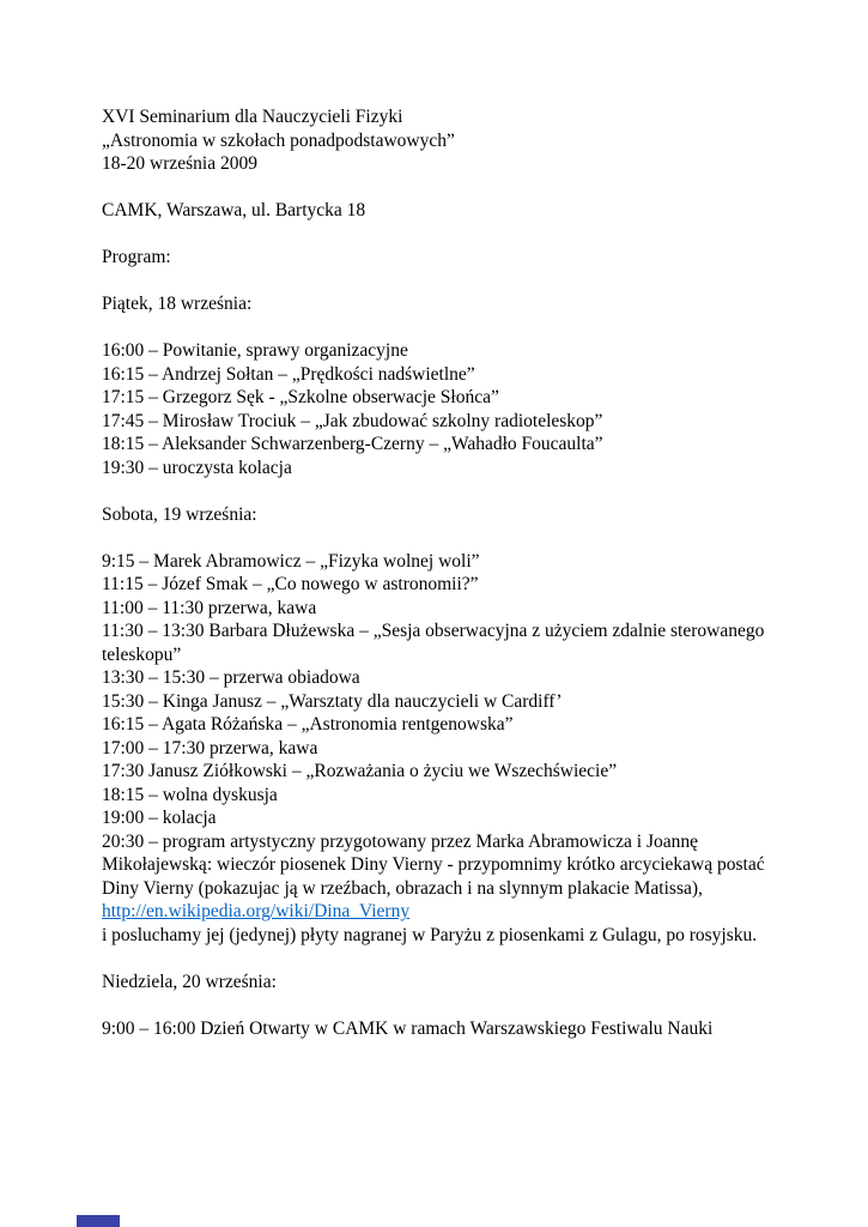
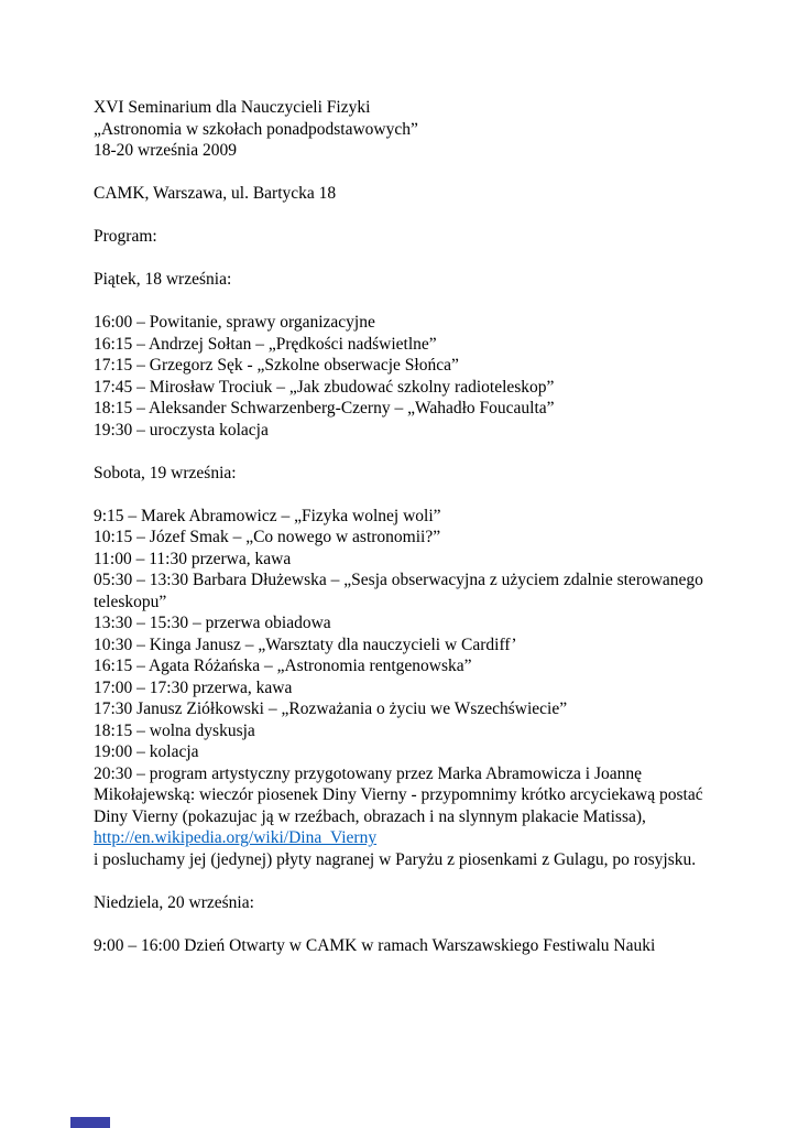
  XVI Seminarium dla Nauczycieli Fizyki
  „Astronomia w szkołach ponadpodstawowych”
  18-20 września 2009
  CAMK, Warszawa, ul. Bartycka 18
  Program:
  Piątek, 18 września:
  16:00 – Powitanie, sprawy organizacyjne
  16:15 – Andrzej Sołtan – „Prędkości nadświetlne”
  17:15 – Grzegorz Sęk - „Szkolne obserwacje Słońca”
  17:45 – Mirosław Trociuk – „Jak zbudować szkolny radioteleskop”
  18:15 – Aleksander Schwarzenberg-Czerny – „Wahadło Foucaulta”
  19:30 – uroczysta kolacja
  Sobota, 19 września:
  9:15 – Marek Abramowicz – „Fizyka wolnej woli”
- 11:15 – Józef Smak – „Co nowego w astronomii?”
+ 10:15 – Józef Smak – „Co nowego w astronomii?”
  11:00 – 11:30 przerwa, kawa
- 11:30 – 13:30 Barbara Dłużewska – „Sesja obserwacyjna z użyciem zdalnie sterowanego teleskopu”
+ 05:30 – 13:30 Barbara Dłużewska – „Sesja obserwacyjna z użyciem zdalnie sterowanego teleskopu”
  13:30 – 15:30 – przerwa obiadowa
- 15:30 – Kinga Janusz – „Warsztaty dla nauczycieli w Cardiff’
+ 10:30 – Kinga Janusz – „Warsztaty dla nauczycieli w Cardiff’
  16:15 – Agata Różańska – „Astronomia rentgenowska”
  17:00 – 17:30 przerwa, kawa
  17:30 Janusz Ziółkowski – „Rozważania o życiu we Wszechświecie”
  18:15 – wolna dyskusja
  19:00 – kolacja
  20:30 – program artystyczny przygotowany przez Marka Abramowicza i Joannę Mikołajewską: wieczór piosenek Diny Vierny - przypomnimy krótko arcyciekawą postać Diny Vierny (pokazujac ją w rzeźbach, obrazach i na slynnym plakacie Matissa), http://en.wikipedia.org/wiki/Dina_Vierny
  i posluchamy jej (jedynej) płyty nagranej w Paryżu z piosenkami z Gulagu, po rosyjsku.
  Niedziela, 20 września:
  9:00 – 16:00 Dzień Otwarty w CAMK w ramach Warszawskiego Festiwalu Nauki
